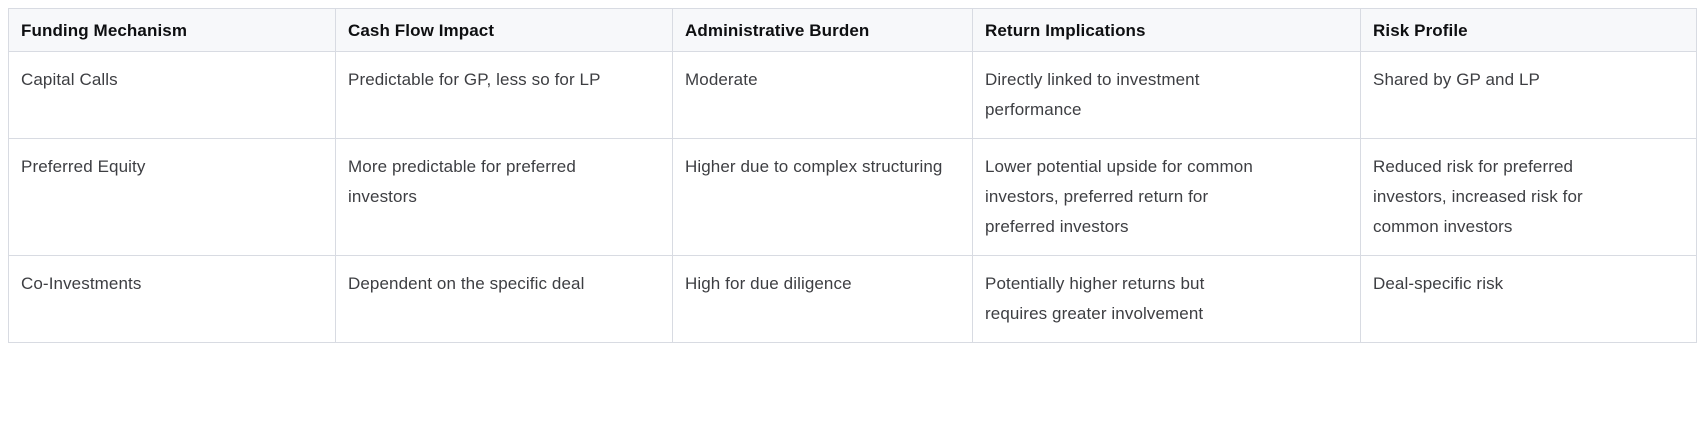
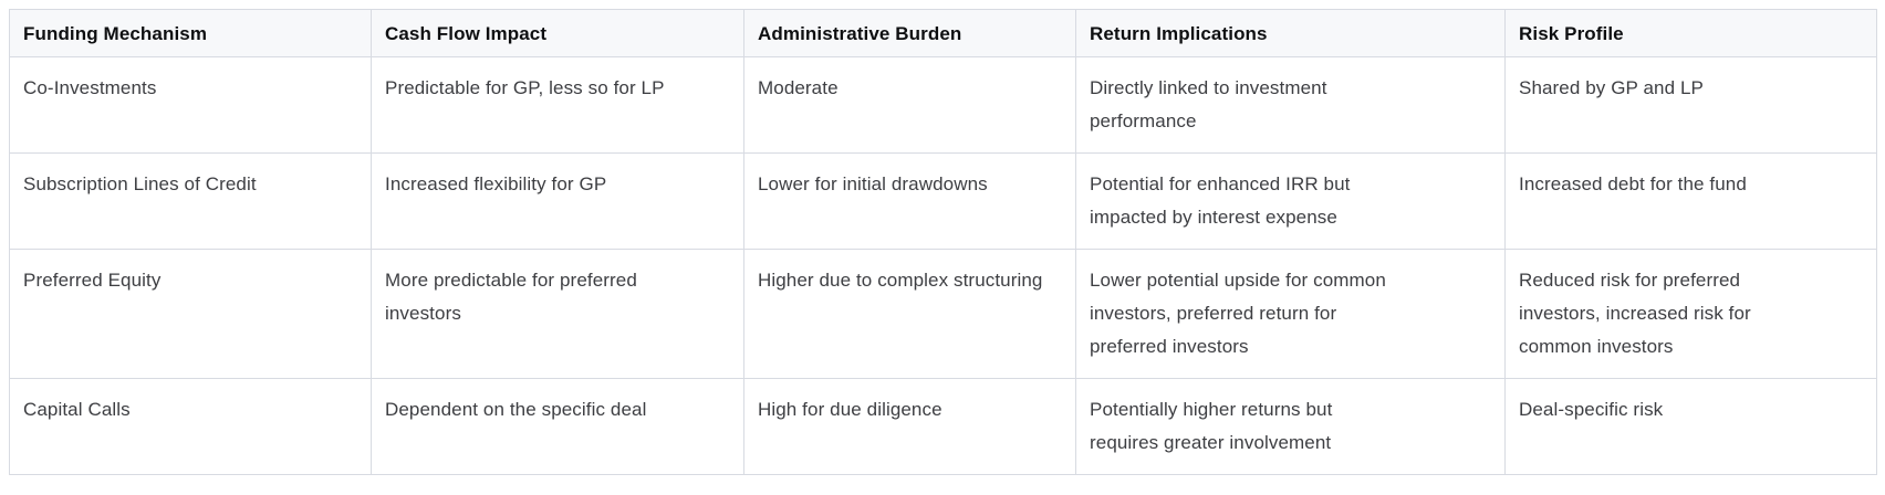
  Funding Mechanism	Cash Flow Impact	Administrative Burden	Return Implications	Risk Profile
- Capital Calls	Predictable for GP, less so for LP	Moderate	Directly linked to investment performance	Shared by GP and LP
+ Co-Investments	Predictable for GP, less so for LP	Moderate	Directly linked to investment performance	Shared by GP and LP
+ Subscription Lines of Credit	Increased flexibility for GP	Lower for initial drawdowns	Potential for enhanced IRR but impacted by interest expense	Increased debt for the fund
  Preferred Equity	More predictable for preferred investors	Higher due to complex structuring	Lower potential upside for common investors, preferred return for preferred investors	Reduced risk for preferred investors, increased risk for common investors
- Co-Investments	Dependent on the specific deal	High for due diligence	Potentially higher returns but requires greater involvement	Deal-specific risk
+ Capital Calls	Dependent on the specific deal	High for due diligence	Potentially higher returns but requires greater involvement	Deal-specific risk
